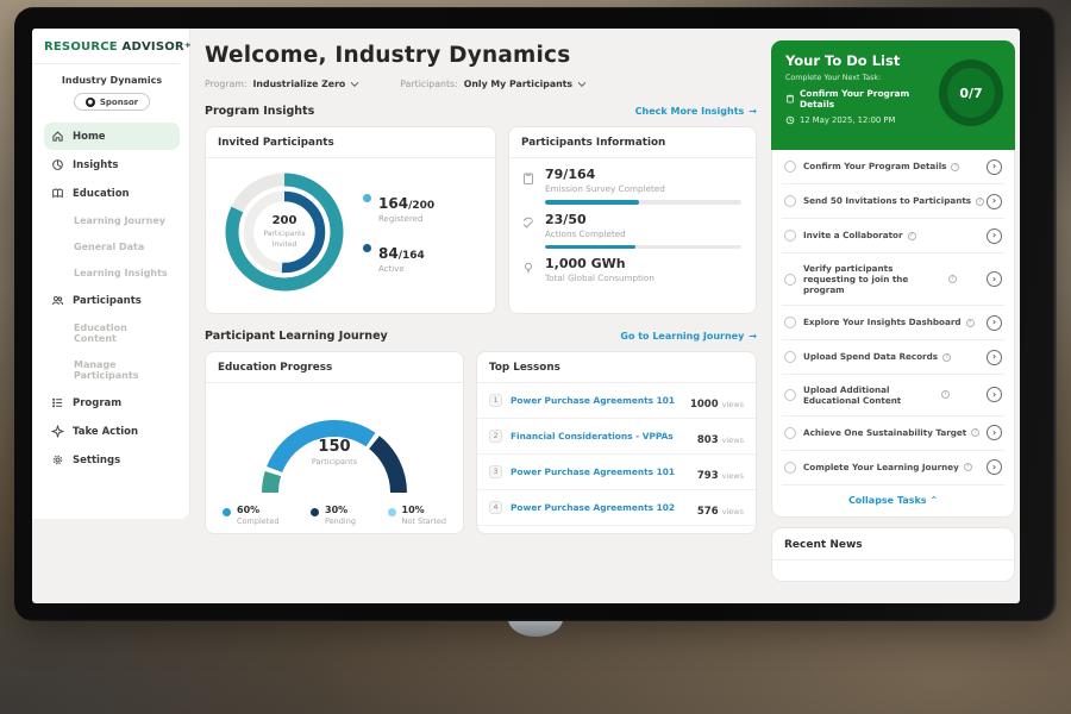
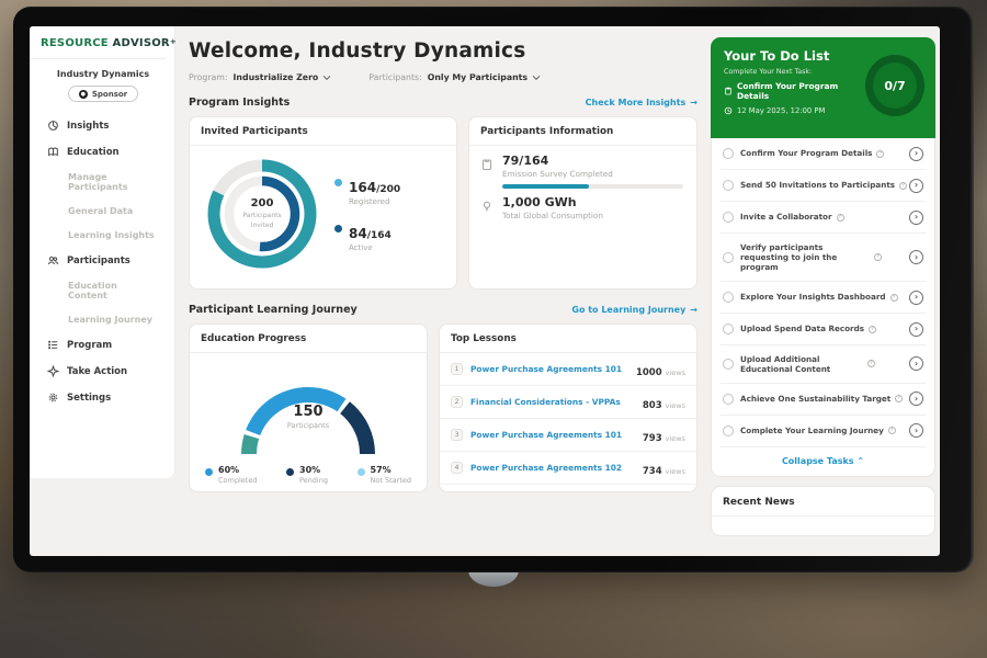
  RESOURCE ADVISOR+
  Industry Dynamics
  Sponsor
- Home
  Insights
  Education
- Learning Journey
+ Manage Participants
  General Data
  Learning Insights
  Participants
  Education Content
- Manage Participants
+ Learning Journey
  Program
  Take Action
  Settings
  Welcome, Industry Dynamics
  Program:
  Industrialize Zero
  Participants:
  Only My Participants
  Program Insights
  Check More Insights
  →
  Invited Participants
  200
  164/200
  Registered
  84/164
  Active
  Participants Information
  79/164
  Emission Survey Completed
- 23/50
- Actions Completed
  1,000 GWh
  Total Global Consumption
  Participant Learning Journey
  Go to Learning Journey
  →
  Education Progress
  150
  Participants
  60%
  Completed
  30%
  Pending
- 10%
+ 57%
  Not Started
  Top Lessons
  Power Purchase Agreements 101
  1000 views
  Financial Considerations - VPPAs
  803 views
  Power Purchase Agreements 101
  793 views
  Power Purchase Agreements 102
- 576 views
+ 734 views
  Your To Do List
  Confirm Your Program Details
  12 May 2025, 12:00 PM
  0/7
  Confirm Your Program Details
  ›
  Send 50 Invitations to Participants
  ›
  Invite a Collaborator
  ›
  Verify participants requesting to join the program
  ›
  Explore Your Insights Dashboard
  ›
  Upload Spend Data Records
  ›
  Upload Additional Educational Content
  ›
  Achieve One Sustainability Target
  ›
  Complete Your Learning Journey
  ›
  Collapse Tasks ⌃
  Recent News
